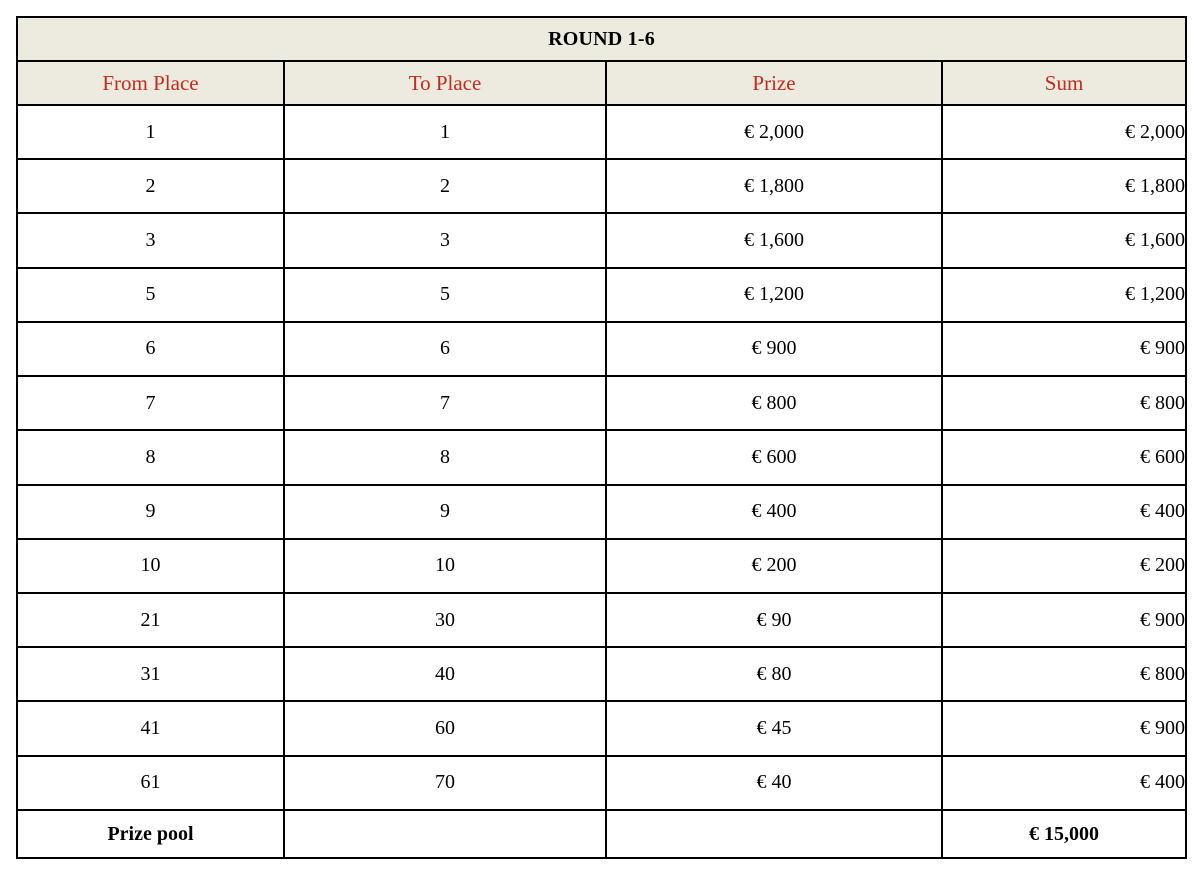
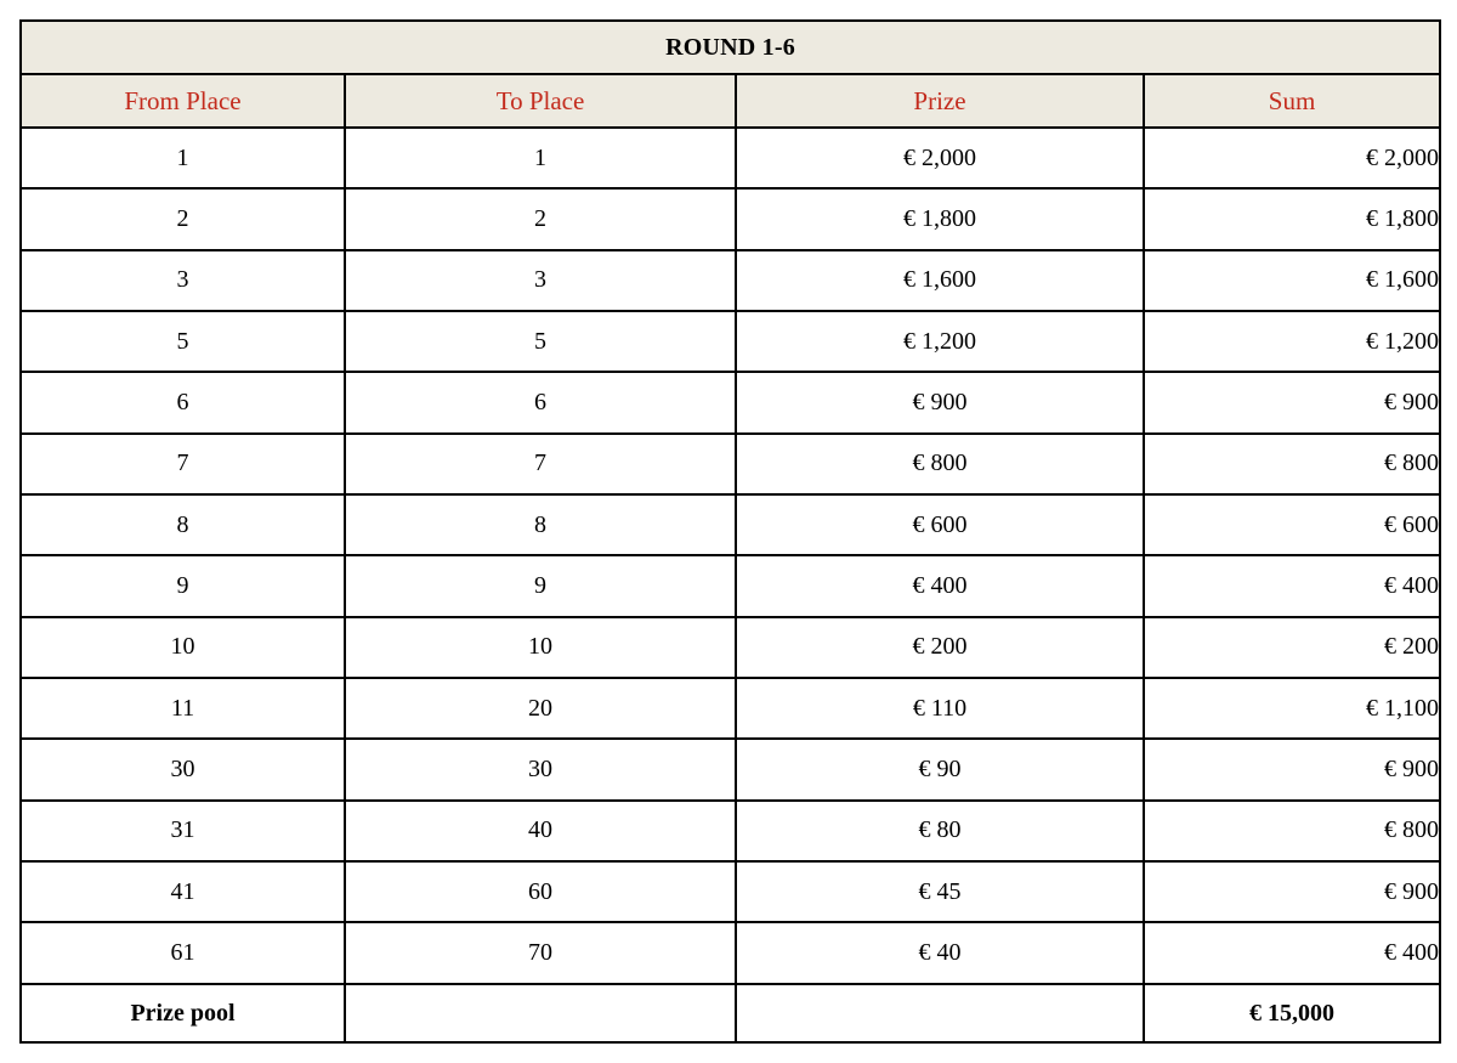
  ROUND 1-6
  From Place	To Place	Prize	Sum
  1	1	€ 2,000	€ 2,000
  2	2	€ 1,800	€ 1,800
  3	3	€ 1,600	€ 1,600
  5	5	€ 1,200	€ 1,200
  6	6	€ 900	€ 900
  7	7	€ 800	€ 800
  8	8	€ 600	€ 600
  9	9	€ 400	€ 400
  10	10	€ 200	€ 200
+ 11	20	€ 110	€ 1,100
- 21	30	€ 90	€ 900
+ 30	30	€ 90	€ 900
  31	40	€ 80	€ 800
  41	60	€ 45	€ 900
  61	70	€ 40	€ 400
  Prize pool			€ 15,000
